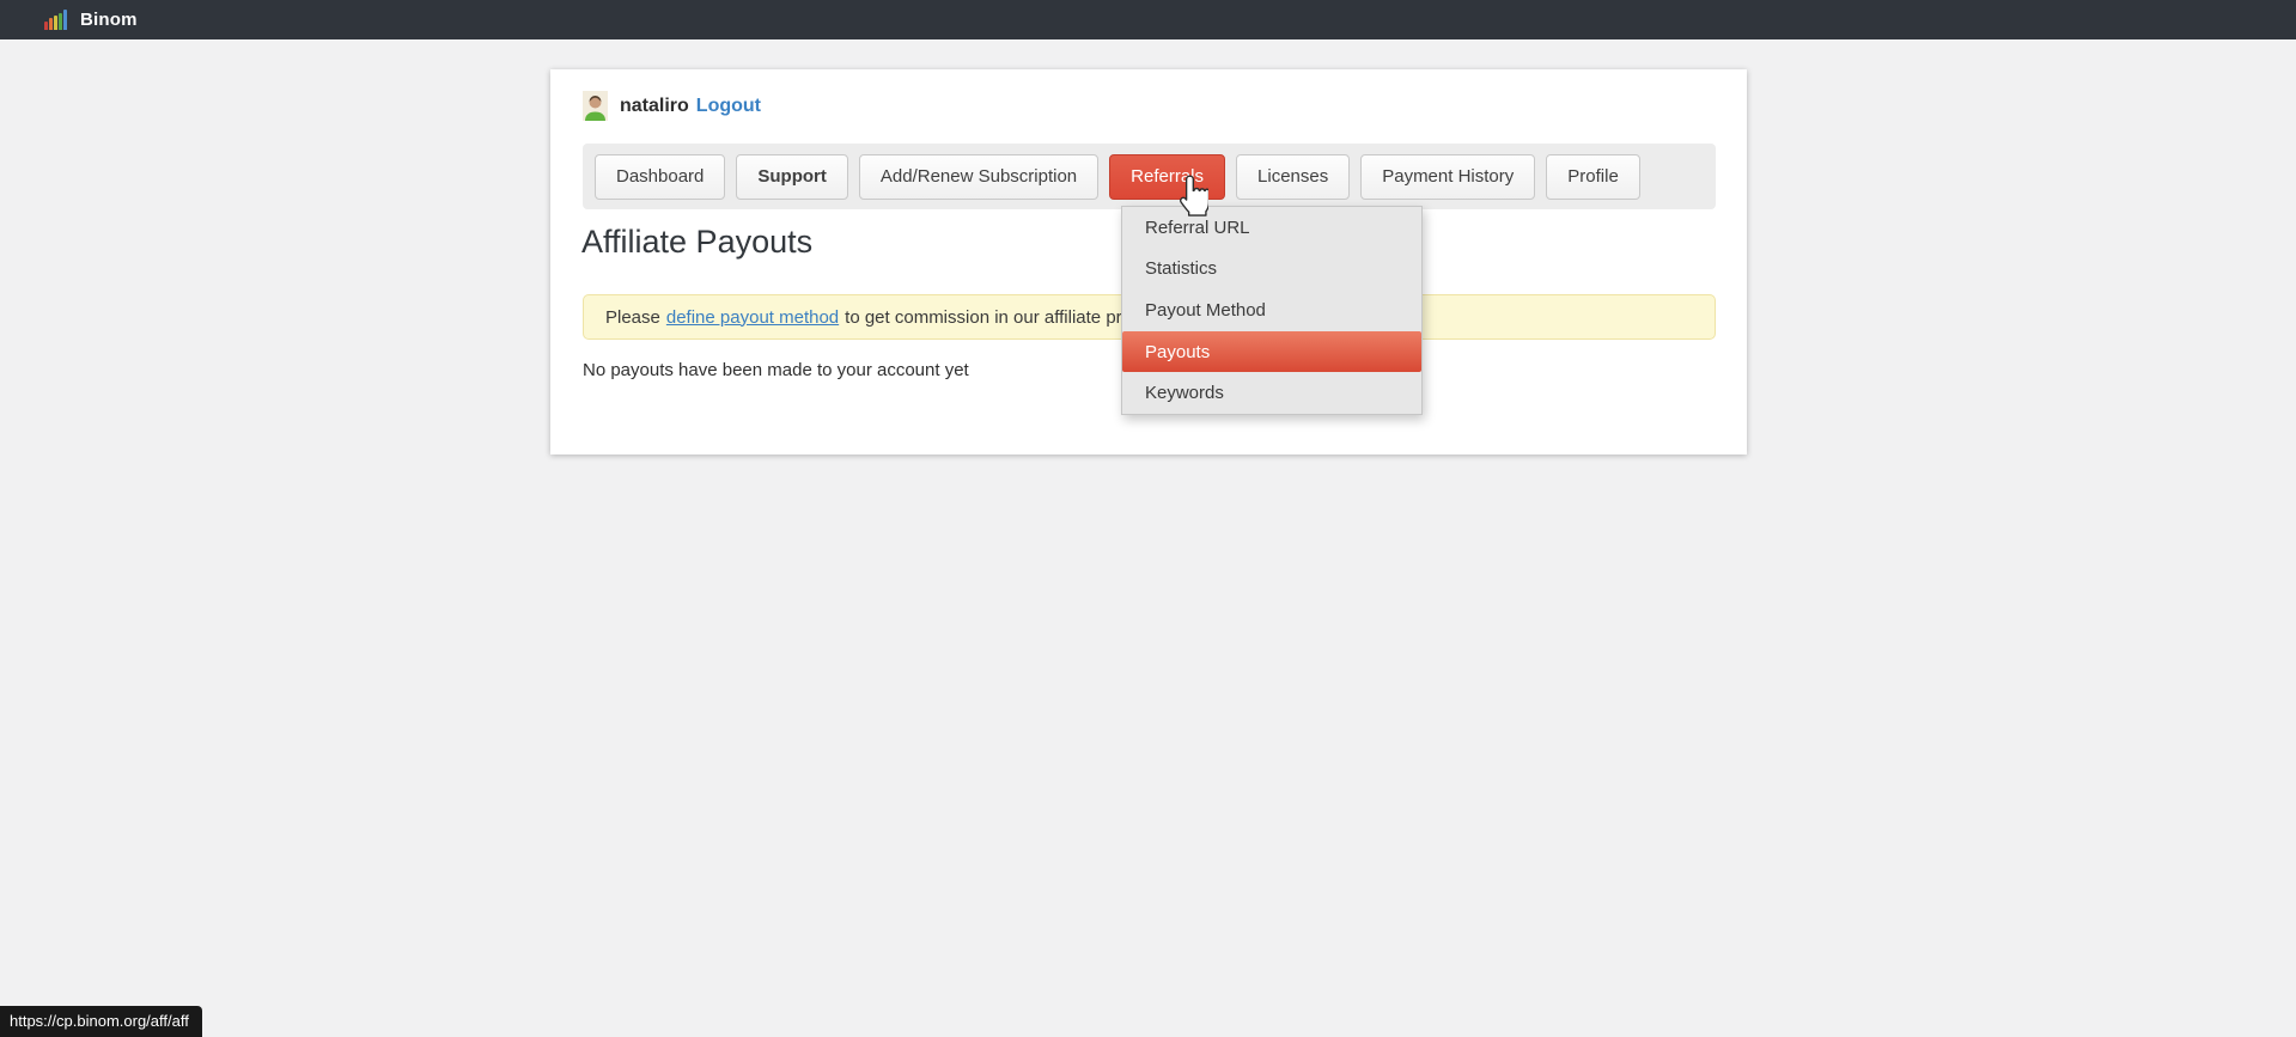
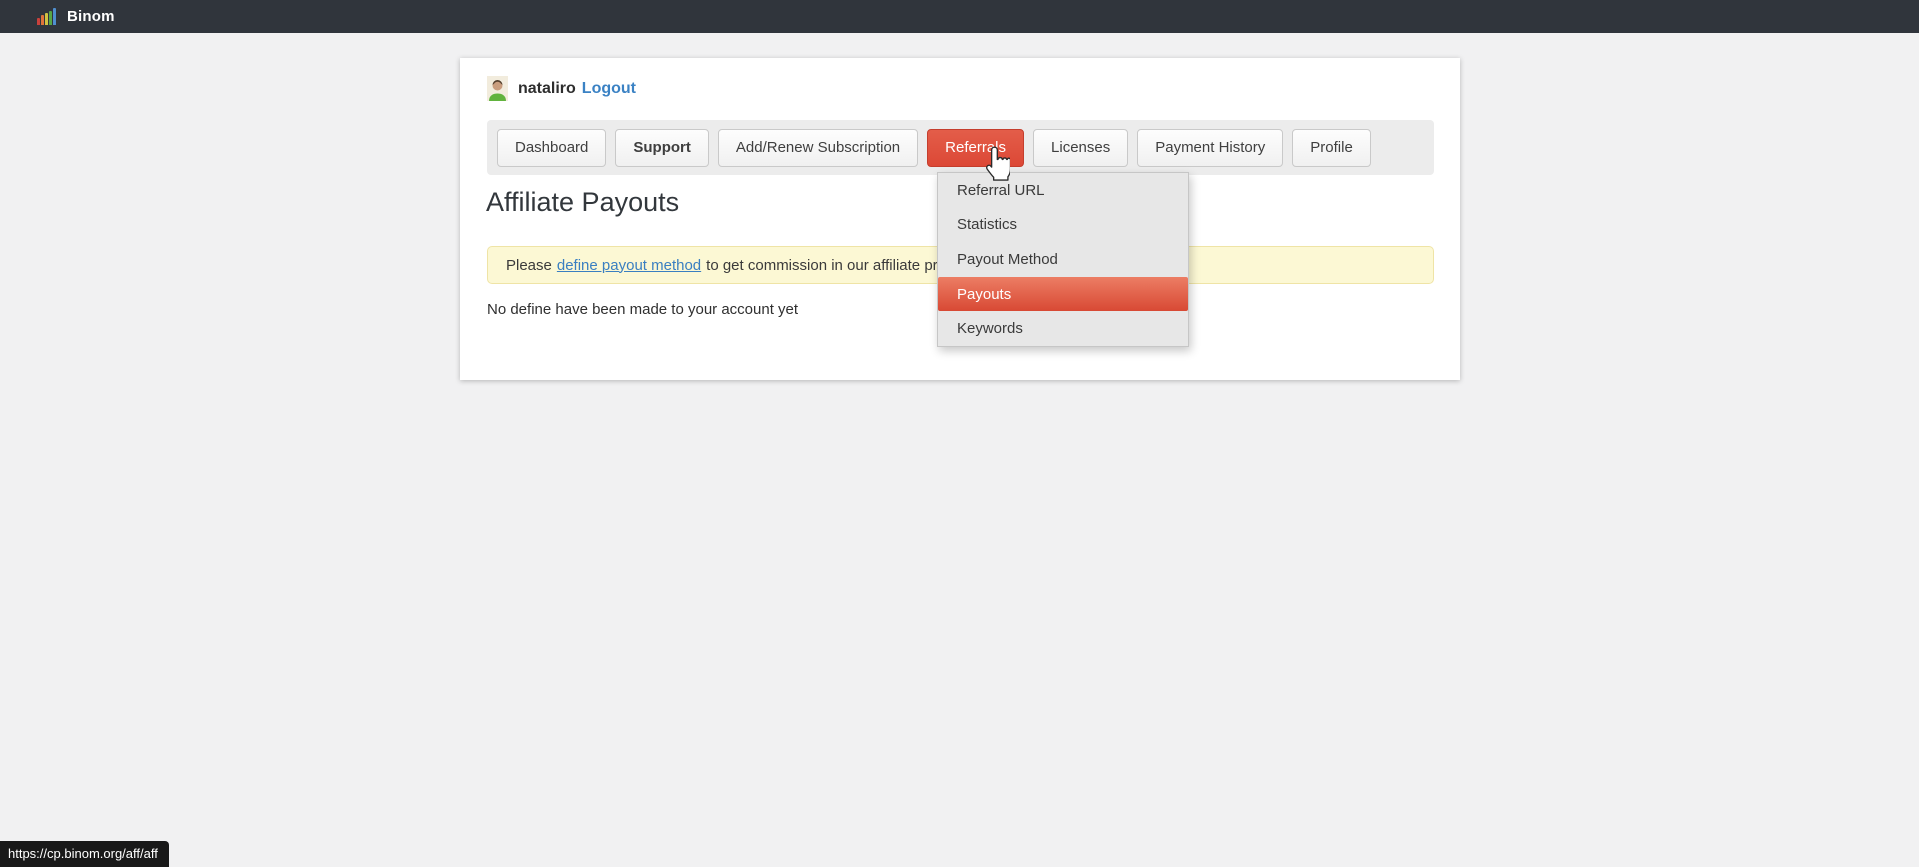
  Binom
  nataliro
  Logout
  Dashboard
  Support
  Add/Renew Subscription
  Referras
  Licenses
  Payment History
  Profile
  Affiliate Payouts
  Please
  define payout method
  to get commission in our affiliate pr
- No payouts have been made to your account yet
+ No define have been made to your account yet
  Referral URL
  Statistics
  Payout Method
  Payouts
  Keywords
  https://cp.binom.org/aff/aff
